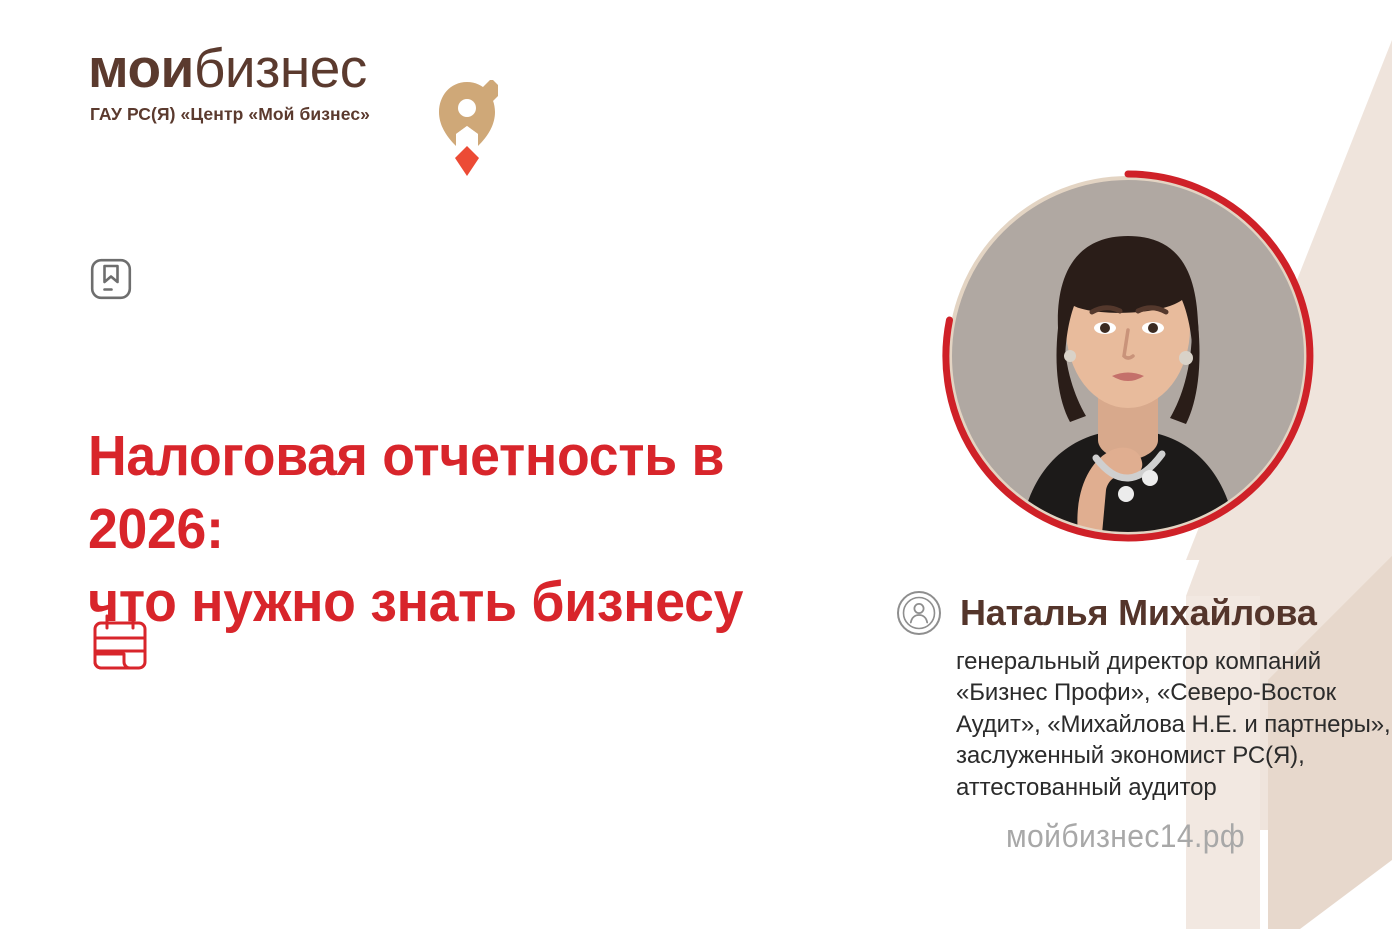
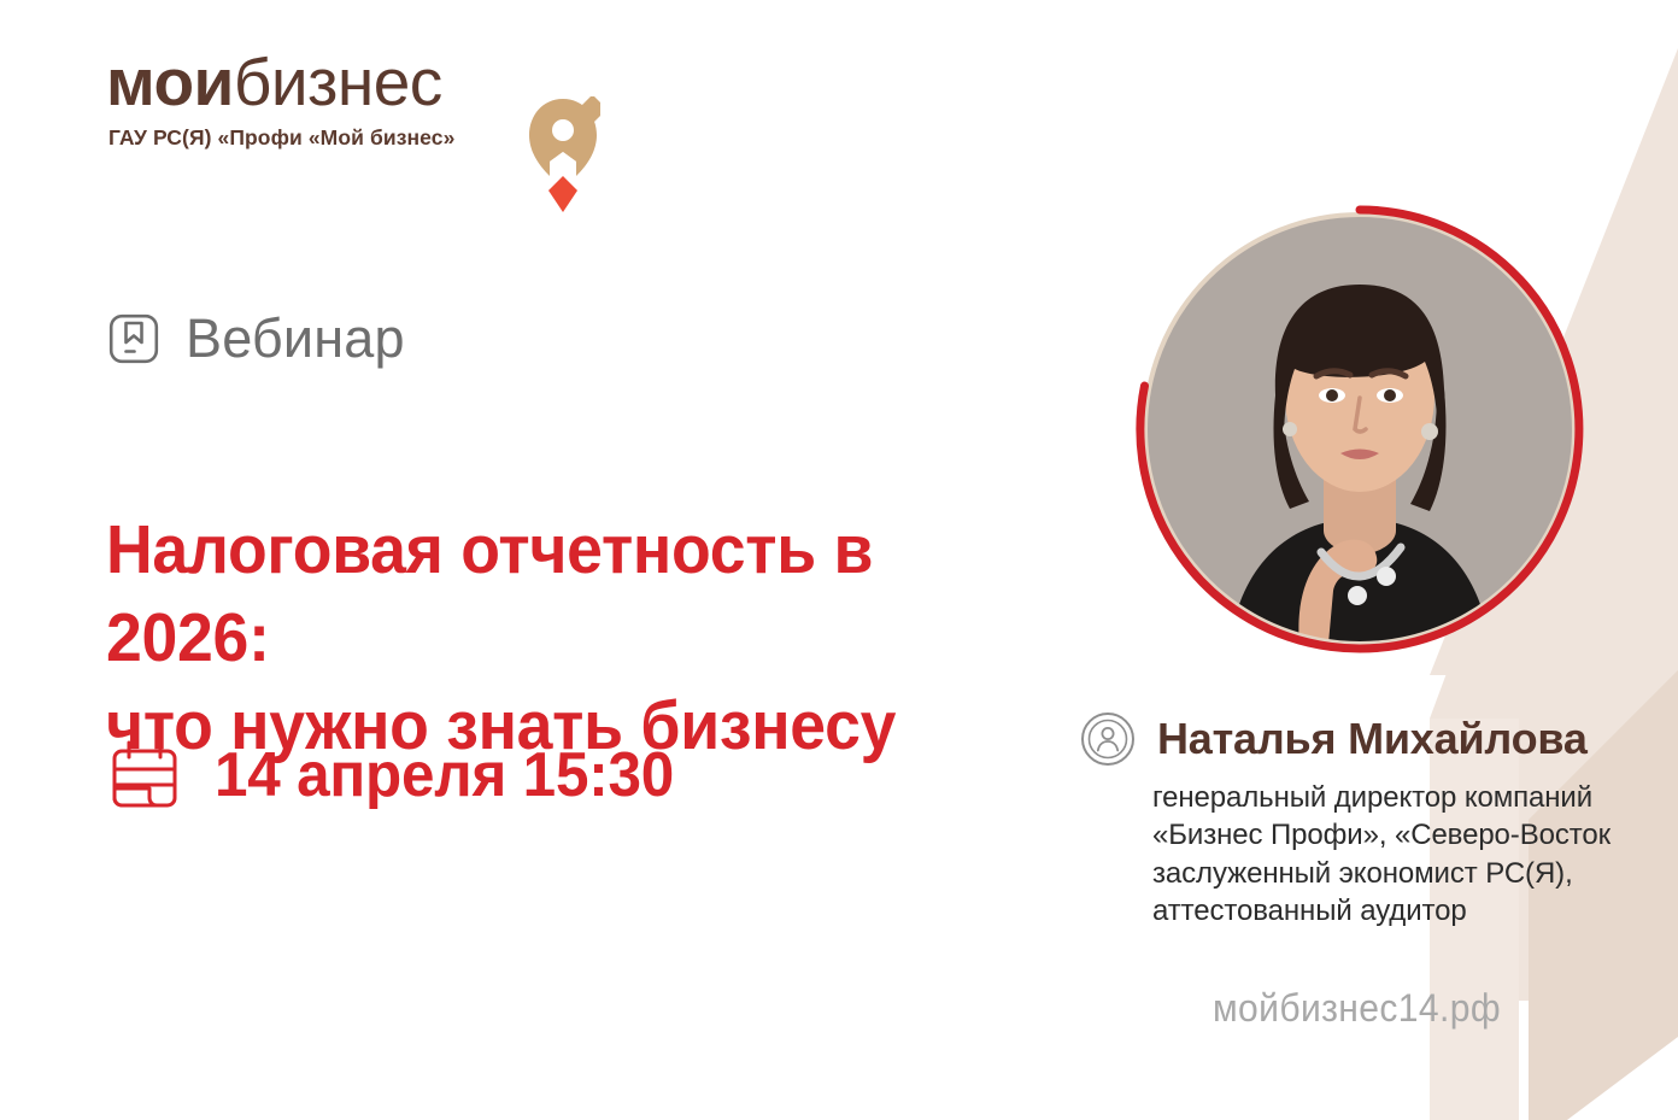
  моибизнес
- ГАУ РС(Я) «Центр «Мой бизнес»
+ ГАУ РС(Я) «Профи «Мой бизнес»
+ Вебинар
  Налоговая отчетность в 2026:
  что нужно знать бизнесу
+ 14 апреля 15:30
  Наталья Михайлова
  генеральный директор компаний
  «Бизнес Профи», «Северо-Восток
- Аудит», «Михайлова Н.Е. и партнеры»,
  заслуженный экономист РС(Я),
  аттестованный аудитор
  мойбизнес14.рф
